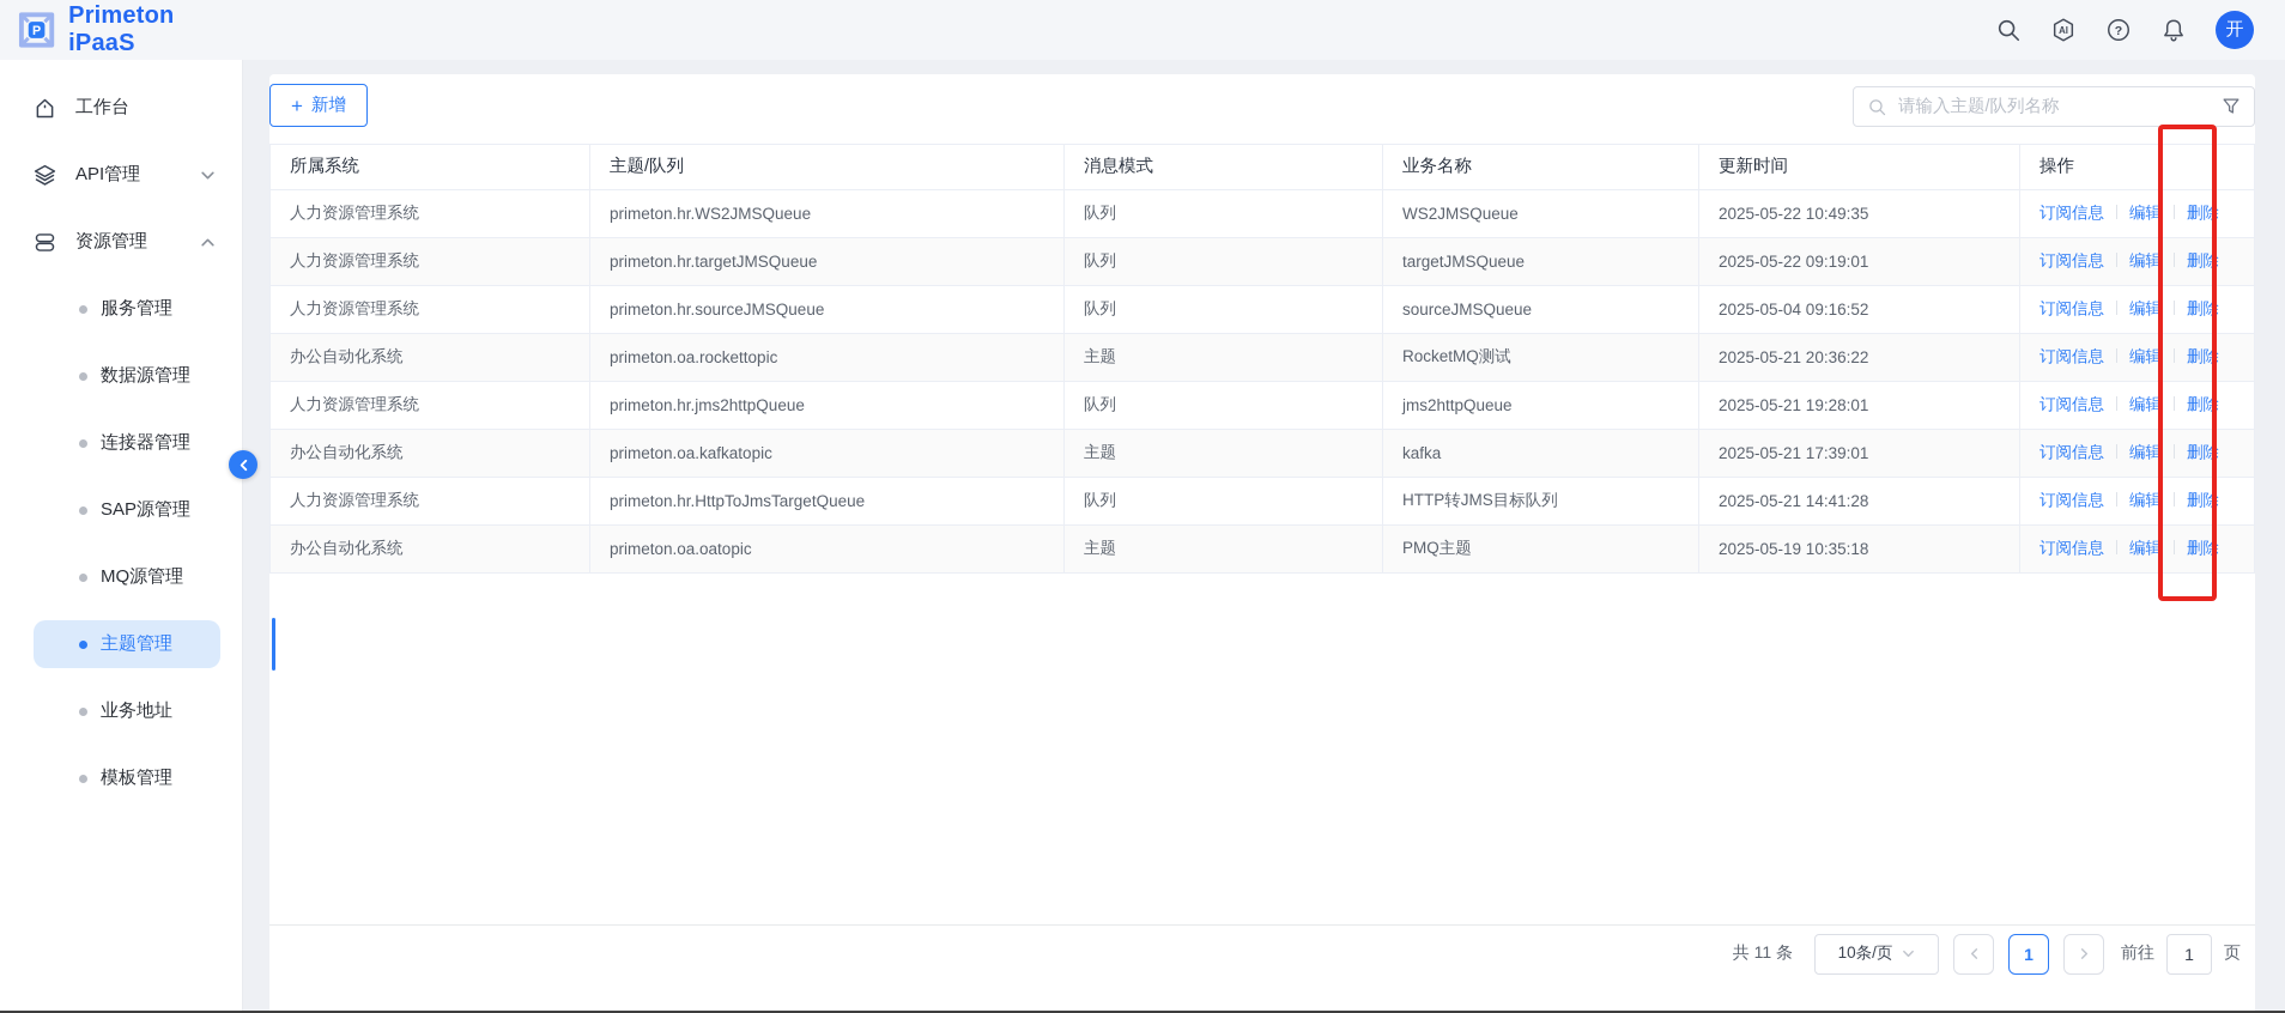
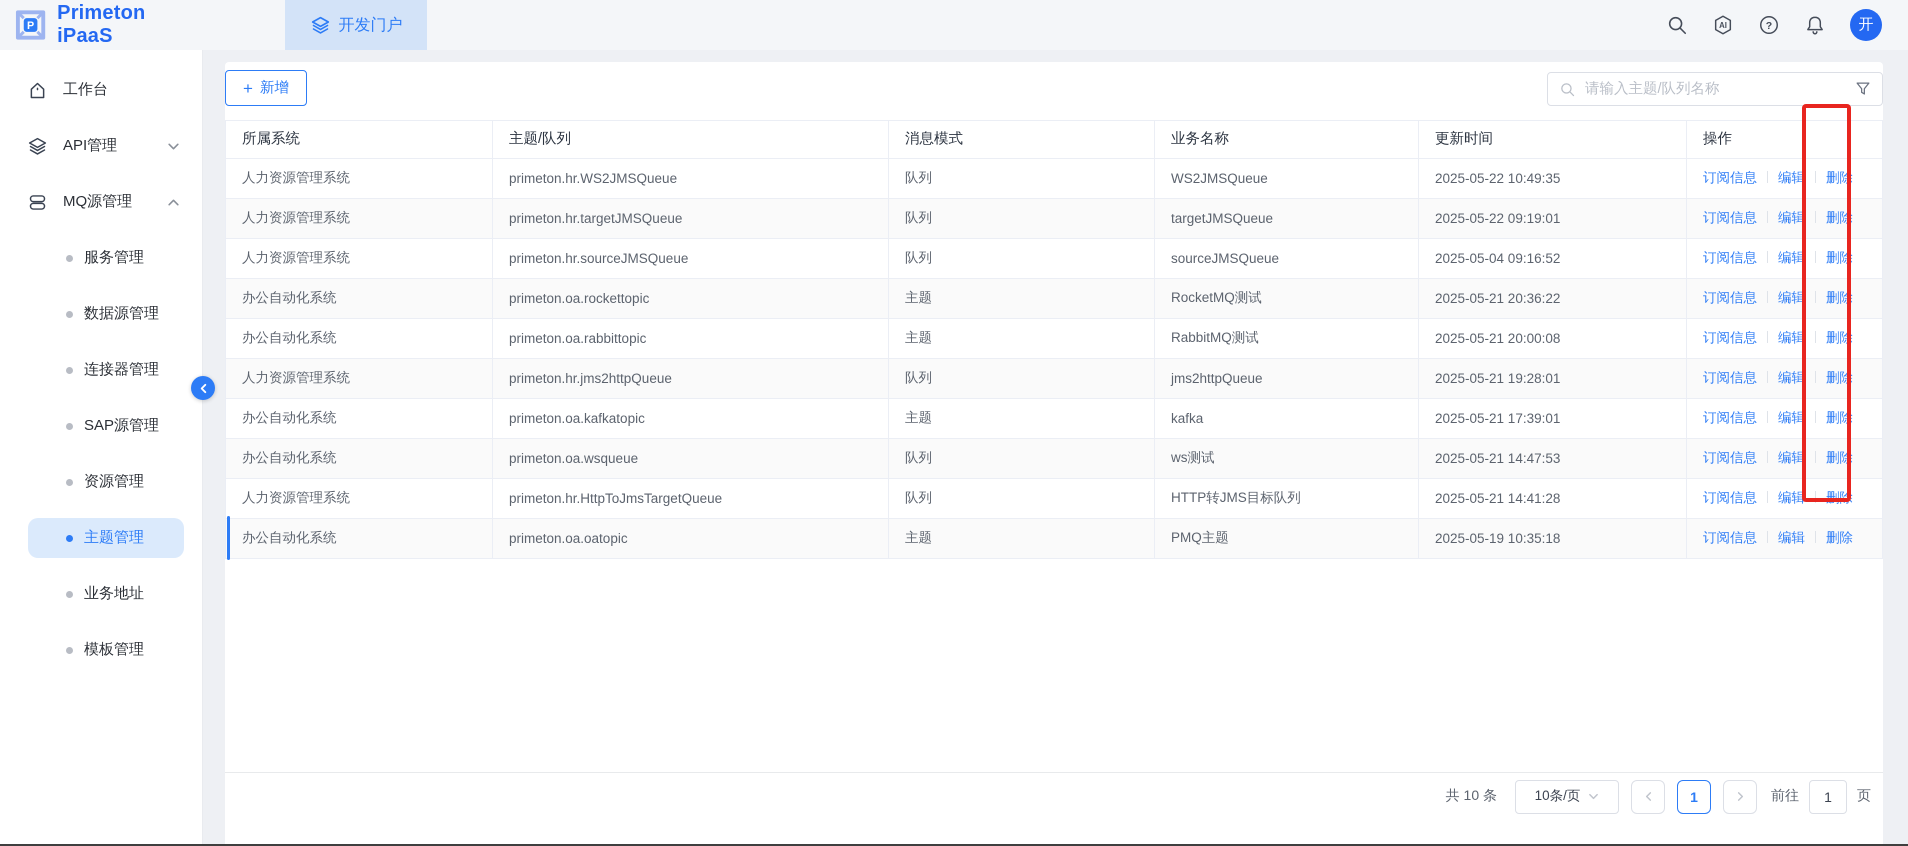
  P
  Primeton iPaaS
+ 开发门户
  AI
  ?
  开
  工作台
  API管理
- 资源管理
+ MQ源管理
  服务管理
  数据源管理
  连接器管理
  SAP源管理
- MQ源管理
+ 资源管理
  主题管理
  业务地址
  模板管理
  +
  新增
  请输入主题/队列名称
  所属系统	主题/队列	消息模式	业务名称	更新时间	操作
  人力资源管理系统	primeton.hr.WS2JMSQueue	队列	WS2JMSQueue	2025-05-22 10:49:35	订阅信息 编辑 删除
  人力资源管理系统	primeton.hr.targetJMSQueue	队列	targetJMSQueue	2025-05-22 09:19:01	订阅信息 编辑 删除
  人力资源管理系统	primeton.hr.sourceJMSQueue	队列	sourceJMSQueue	2025-05-04 09:16:52	订阅信息 编辑 删除
  办公自动化系统	primeton.oa.rockettopic	主题	RocketMQ测试	2025-05-21 20:36:22	订阅信息 编辑 删除
+ 办公自动化系统	primeton.oa.rabbittopic	主题	RabbitMQ测试	2025-05-21 20:00:08	订阅信息 编辑 删除
  人力资源管理系统	primeton.hr.jms2httpQueue	队列	jms2httpQueue	2025-05-21 19:28:01	订阅信息 编辑 删除
  办公自动化系统	primeton.oa.kafkatopic	主题	kafka	2025-05-21 17:39:01	订阅信息 编辑 删除
+ 办公自动化系统	primeton.oa.wsqueue	队列	ws测试	2025-05-21 14:47:53	订阅信息 编辑 删除
  人力资源管理系统	primeton.hr.HttpToJmsTargetQueue	队列	HTTP转JMS目标队列	2025-05-21 14:41:28	订阅信息 编辑 删除
  办公自动化系统	primeton.oa.oatopic	主题	PMQ主题	2025-05-19 10:35:18	订阅信息 编辑 删除
- 共 11 条
+ 共 10 条
  10条/页
  1
  前往
  1
  页
